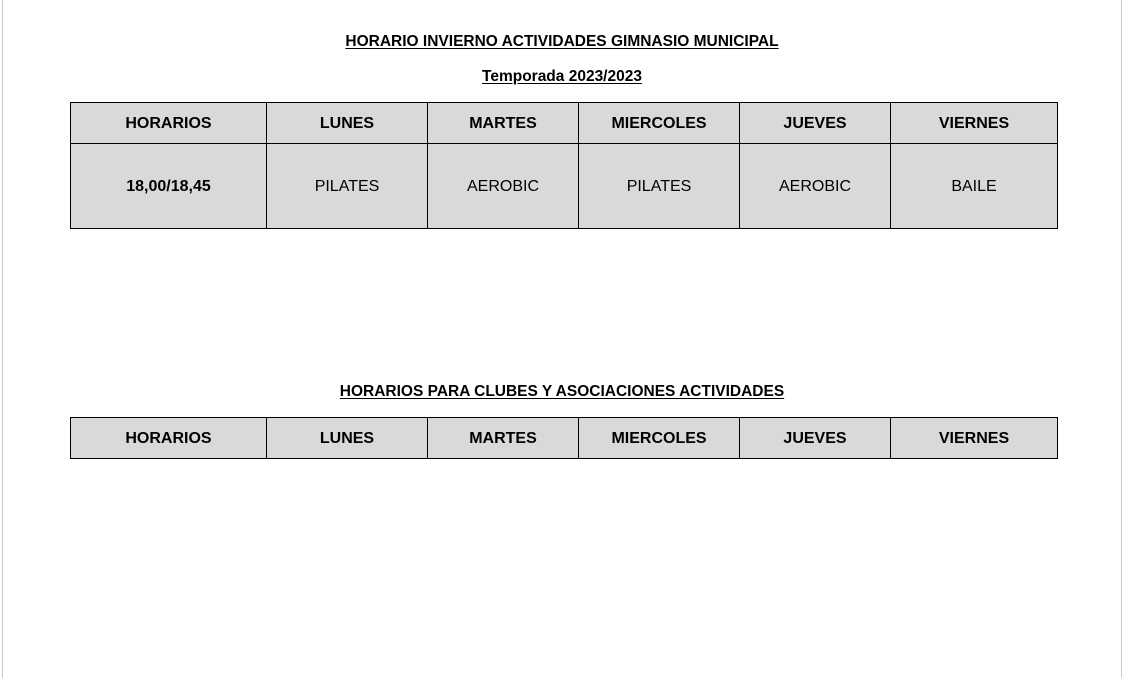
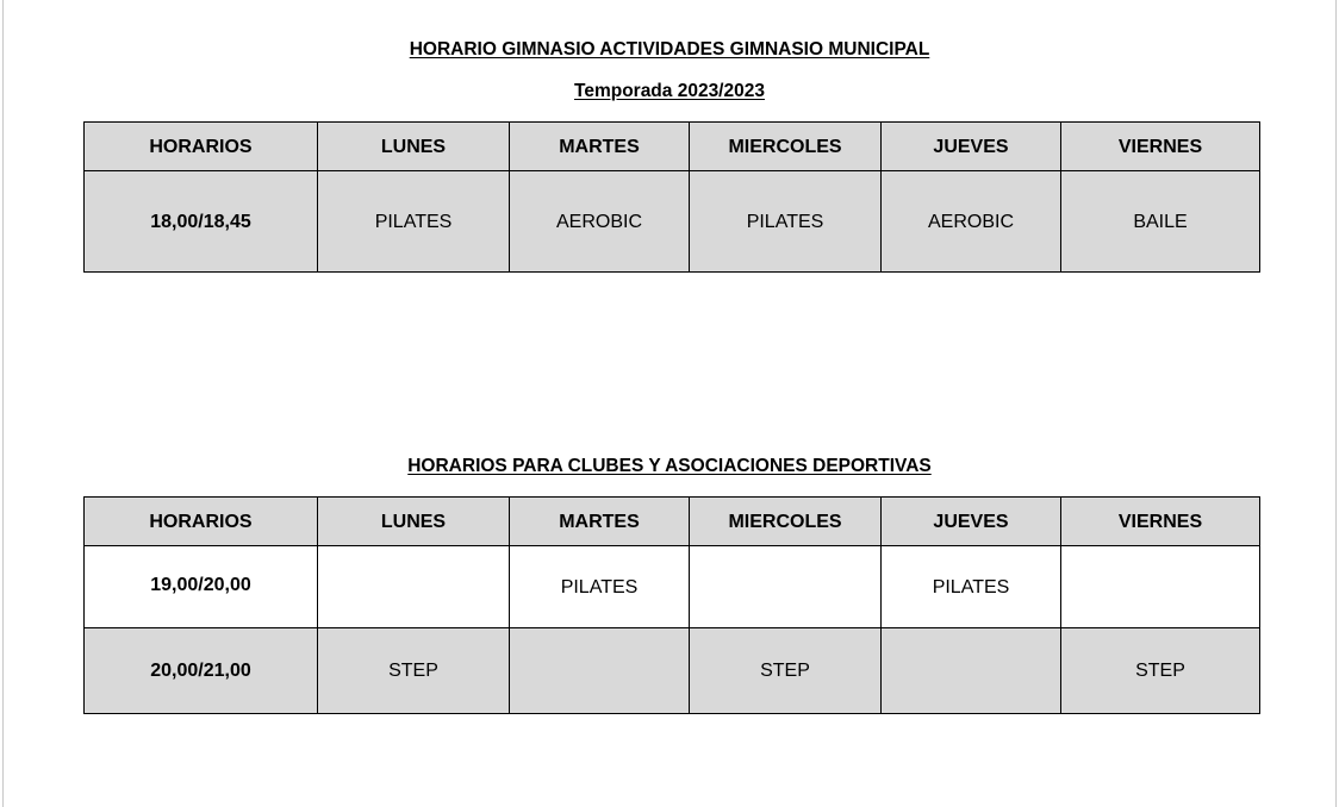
- HORARIO INVIERNO ACTIVIDADES GIMNASIO MUNICIPAL
+ HORARIO GIMNASIO ACTIVIDADES GIMNASIO MUNICIPAL
  Temporada 2023/2023
  HORARIOS	LUNES	MARTES	MIERCOLES	JUEVES	VIERNES
  18,00/18,45	PILATES	AEROBIC	PILATES	AEROBIC	BAILE
- HORARIOS PARA CLUBES Y ASOCIACIONES ACTIVIDADES
+ HORARIOS PARA CLUBES Y ASOCIACIONES DEPORTIVAS
  HORARIOS	LUNES	MARTES	MIERCOLES	JUEVES	VIERNES
+ 19,00/20,00		PILATES		PILATES
+ 20,00/21,00	STEP		STEP		STEP
